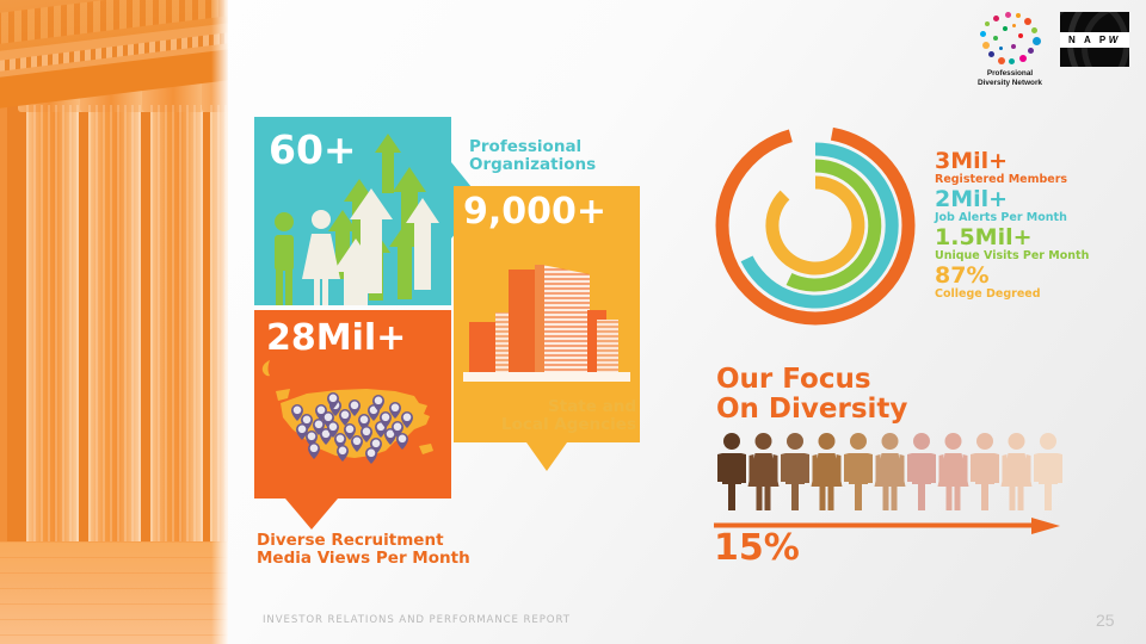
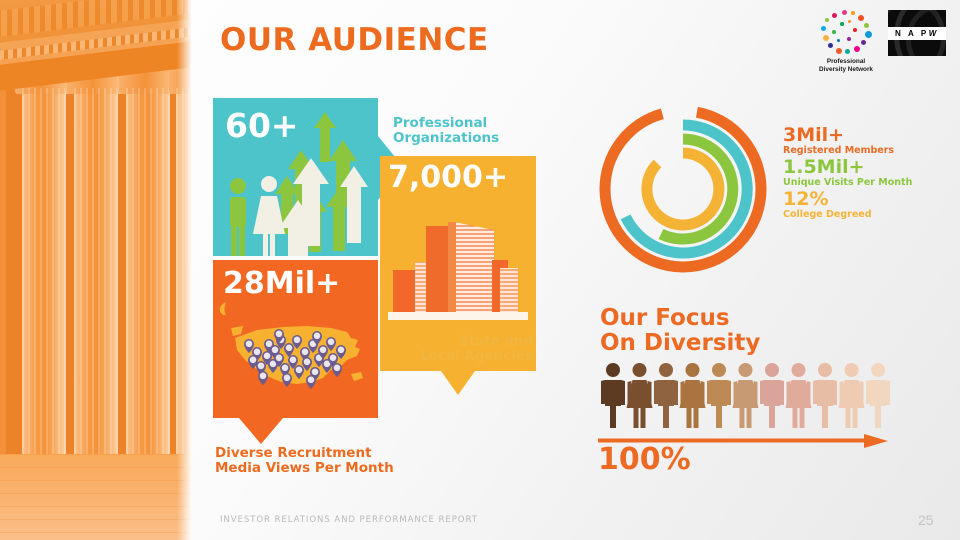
+ OUR AUDIENCE
  N A P
  W
  60+
  28Mil+
- 9,000+
+ 7,000+
  Professional
  Organizations
  Diverse Recruitment
  Media Views Per Month
  3Mil+
  Registered Members
- 2Mil+
- Job Alerts Per Month
  1.5Mil+
  Unique Visits Per Month
- 87%
+ 12%
  College Degreed
  Our Focus
  On Diversity
- 15%
+ 100%
  INVESTOR RELATIONS AND PERFORMANCE REPORT
  25
